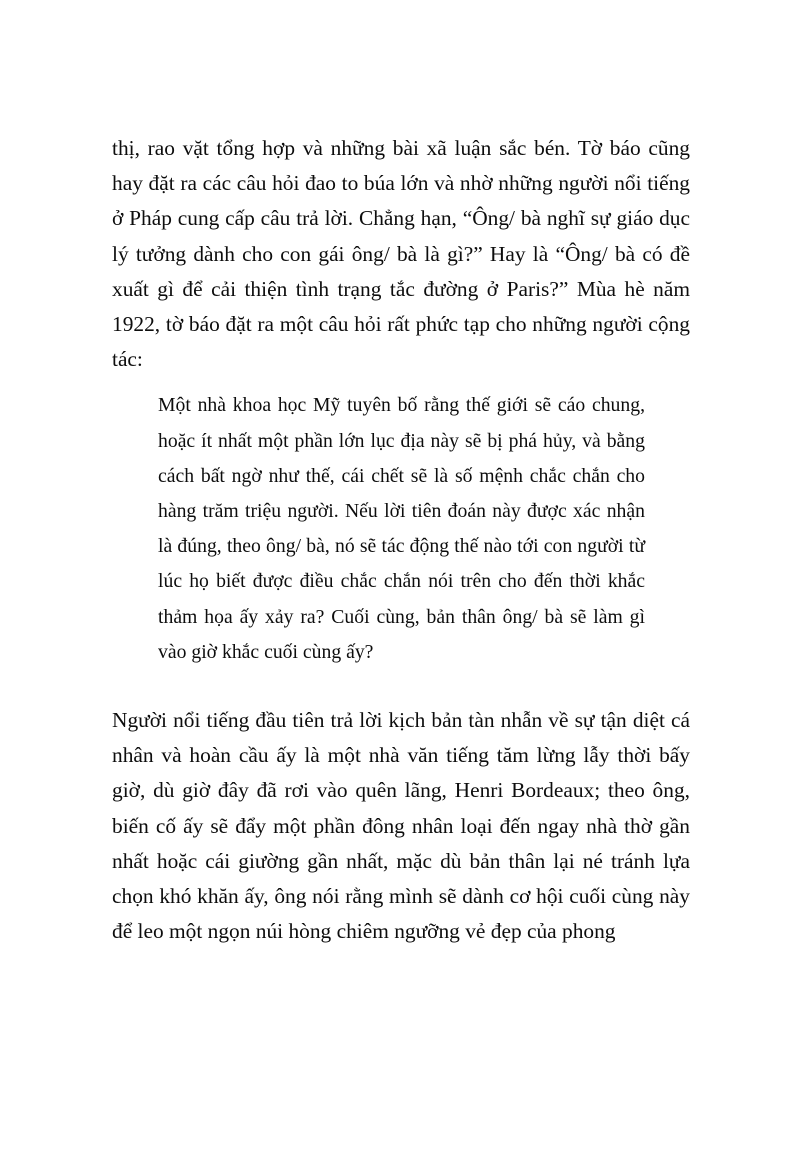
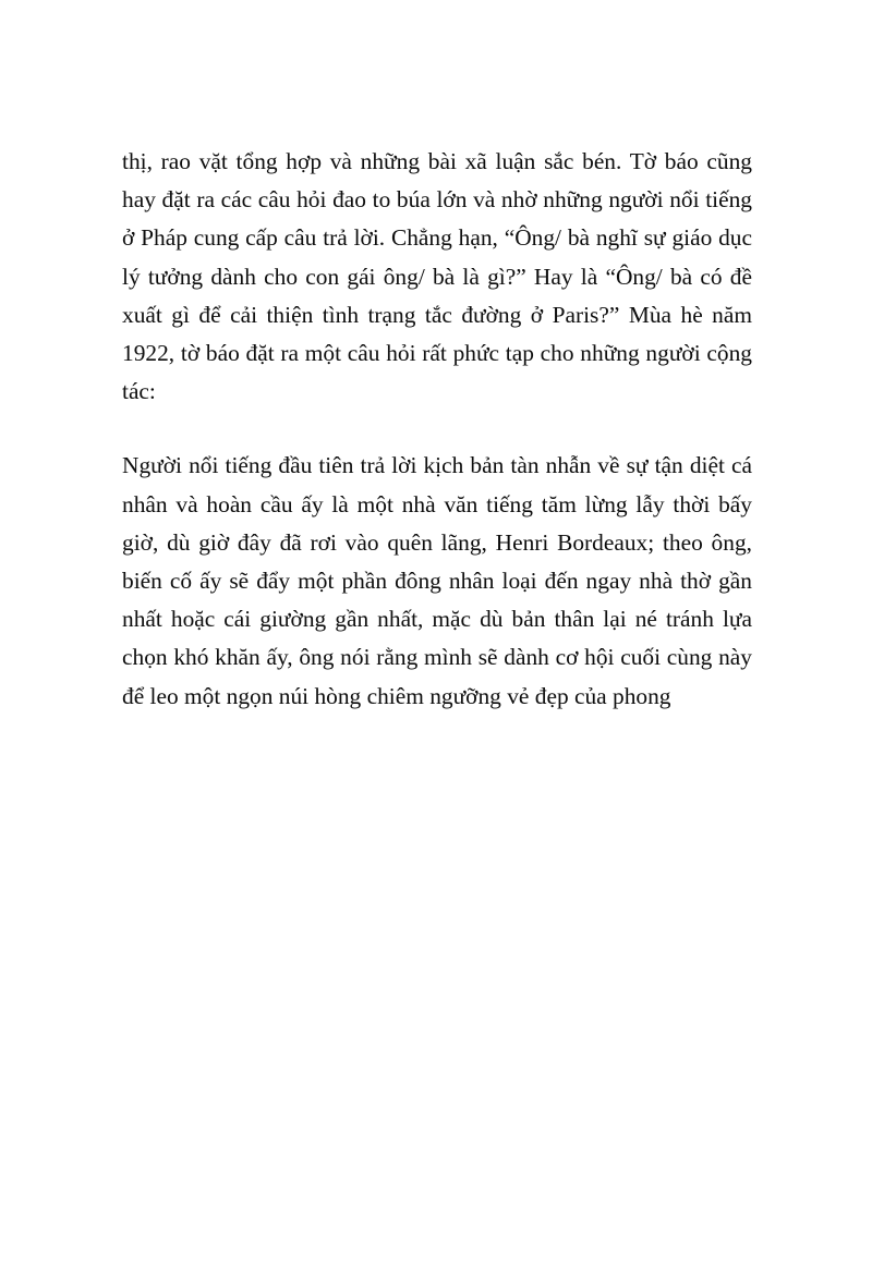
  thị, rao vặt tổng hợp và những bài xã luận sắc bén. Tờ báo cũng hay đặt ra các câu hỏi đao to búa lớn và nhờ những người nổi tiếng ở Pháp cung cấp câu trả lời. Chẳng hạn, “Ông/ bà nghĩ sự giáo dục lý tưởng dành cho con gái ông/ bà là gì?” Hay là “Ông/ bà có đề xuất gì để cải thiện tình trạng tắc đường ở Paris?” Mùa hè năm 1922, tờ báo đặt ra một câu hỏi rất phức tạp cho những người cộng tác:
- Một nhà khoa học Mỹ tuyên bố rằng thế giới sẽ cáo chung, hoặc ít nhất một phần lớn lục địa này sẽ bị phá hủy, và bằng cách bất ngờ như thế, cái chết sẽ là số mệnh chắc chắn cho hàng trăm triệu người. Nếu lời tiên đoán này được xác nhận là đúng, theo ông/ bà, nó sẽ tác động thế nào tới con người từ lúc họ biết được điều chắc chắn nói trên cho đến thời khắc thảm họa ấy xảy ra? Cuối cùng, bản thân ông/ bà sẽ làm gì vào giờ khắc cuối cùng ấy?
  Người nổi tiếng đầu tiên trả lời kịch bản tàn nhẫn về sự tận diệt cá nhân và hoàn cầu ấy là một nhà văn tiếng tăm lừng lẫy thời bấy giờ, dù giờ đây đã rơi vào quên lãng, Henri Bordeaux; theo ông, biến cố ấy sẽ đẩy một phần đông nhân loại đến ngay nhà thờ gần nhất hoặc cái giường gần nhất, mặc dù bản thân lại né tránh lựa chọn khó khăn ấy, ông nói rằng mình sẽ dành cơ hội cuối cùng này để leo một ngọn núi hòng chiêm ngưỡng vẻ đẹp của phong
